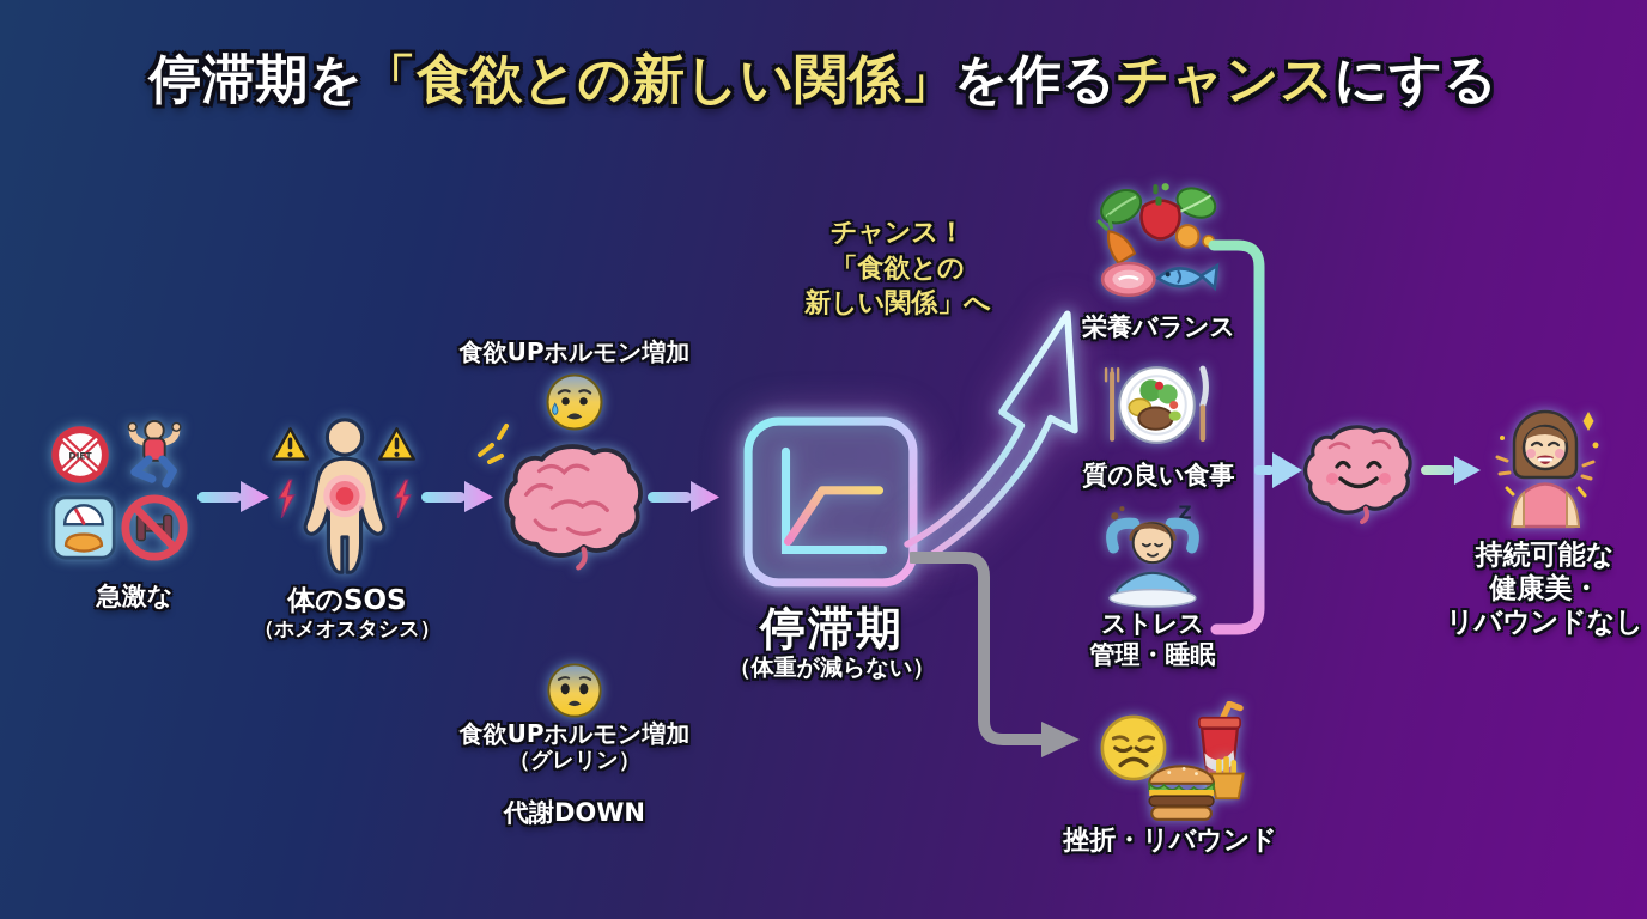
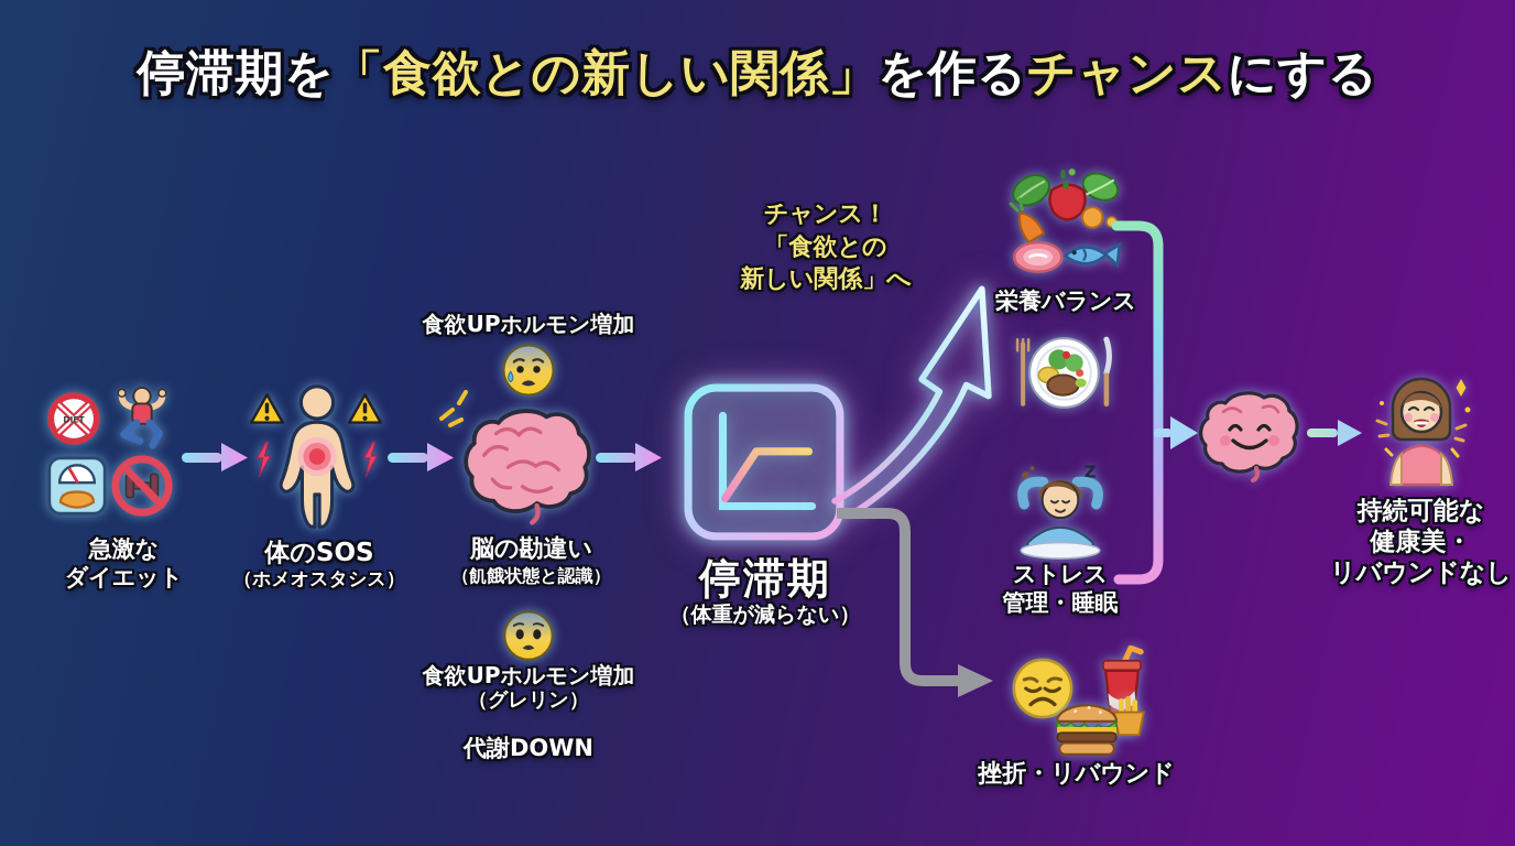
  停滞期を「食欲との新しい関係」を作るチャンスにする
  DIET
  急激な
+ ダイエット
  体のSOS
  （ホメオスタシス）
  食欲UPホルモン増加
+ 脳の勘違い
+ （飢餓状態と認識）
  食欲UPホルモン増加
  （グレリン）
  代謝DOWN
  停滞期
  （体重が減らない）
  チャンス！
  「食欲との
  新しい関係」へ
  栄養バランス
- 質の良い食事
  Z
  ストレス
  管理・睡眠
  持続可能な
  健康美・
  リバウンドなし
  挫折・リバウンド
